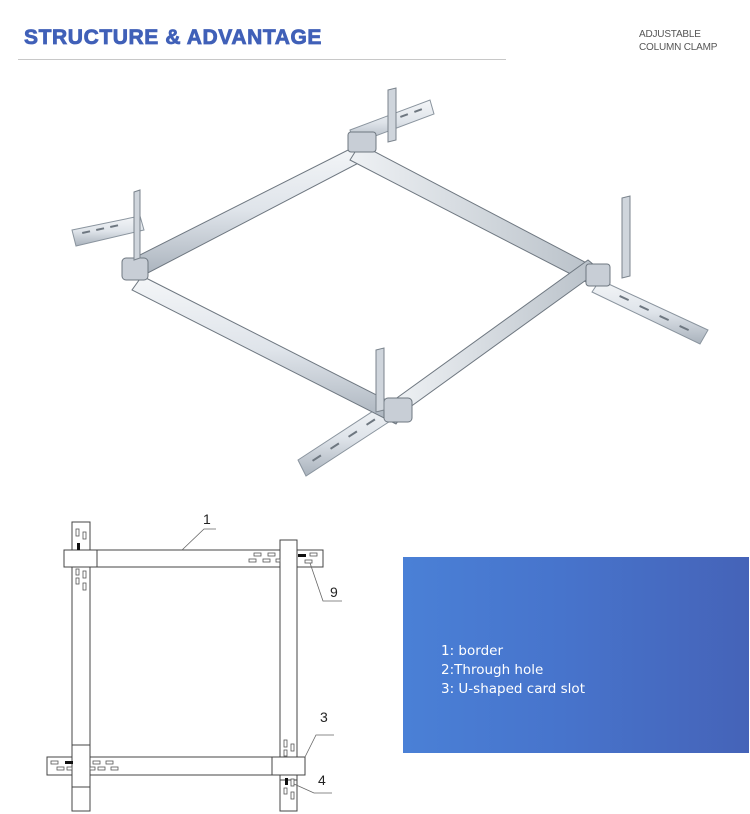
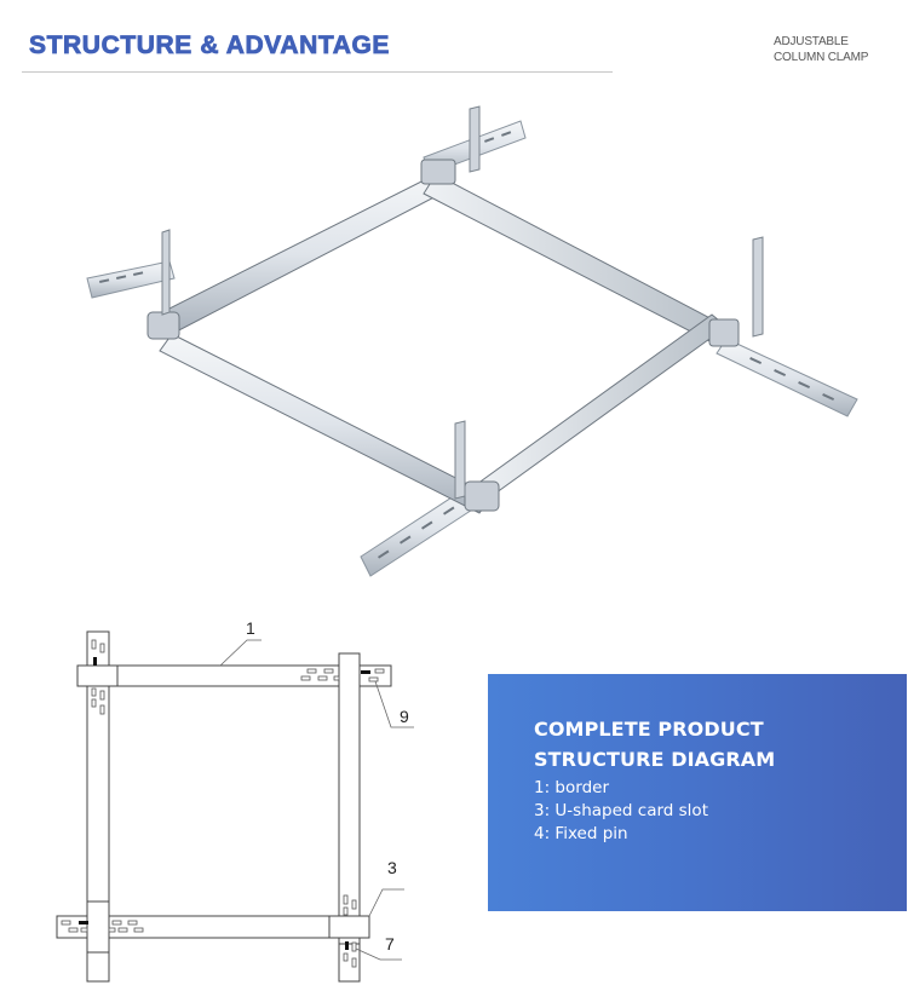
  STRUCTURE & ADVANTAGE
  ADJUSTABLE
  COLUMN CLAMP
  1
  9
  3
- 4
+ 7
+ COMPLETE PRODUCT
+ STRUCTURE DIAGRAM
  1: border
- 2:Through hole
  3: U-shaped card slot
+ 4: Fixed pin
